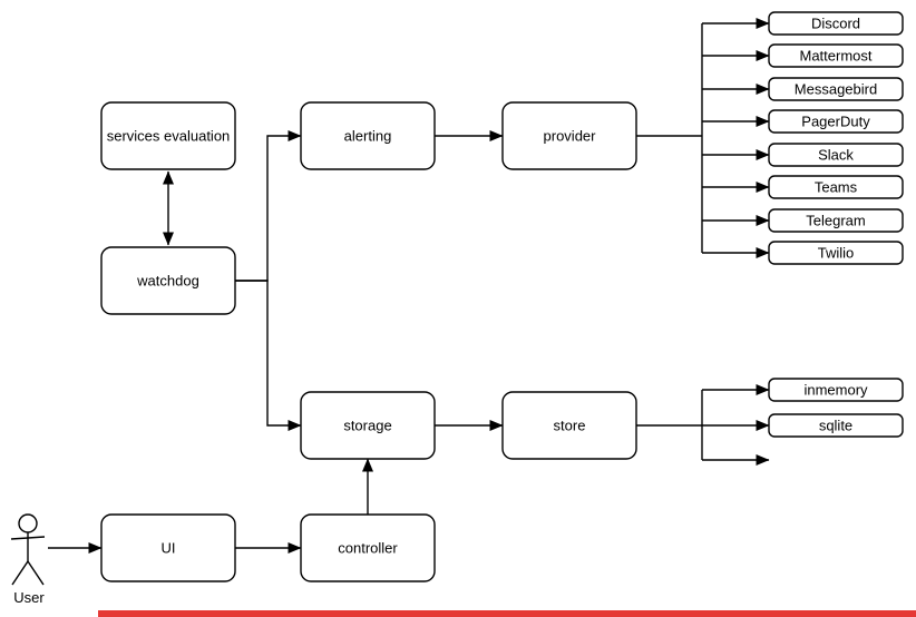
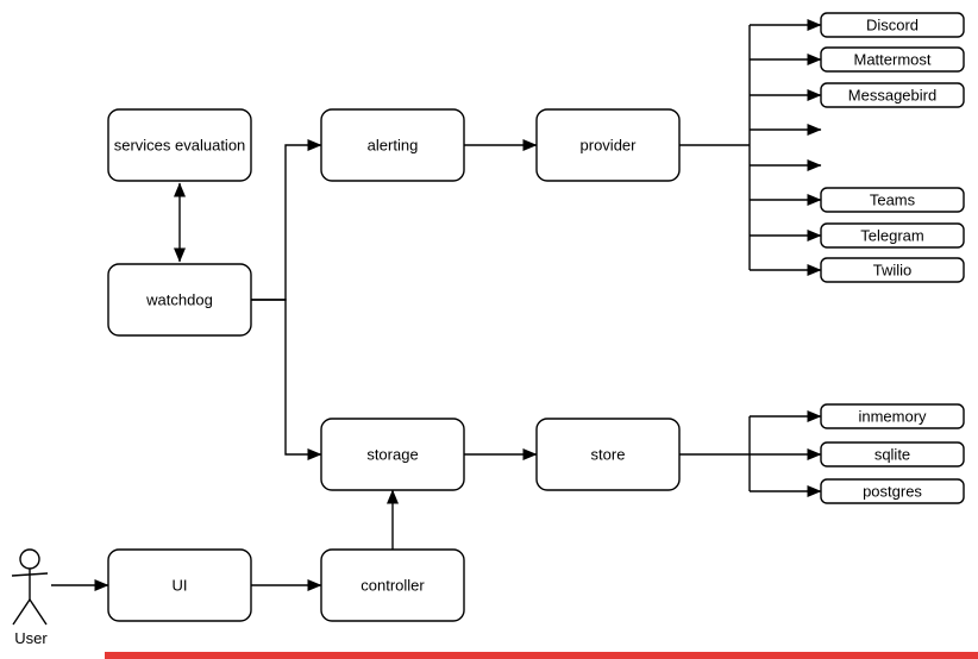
  services evaluation
  watchdog
  alerting
  provider
  storage
  store
  UI
  controller
  Discord
  Mattermost
  Messagebird
- PagerDuty
- Slack
  Teams
  Telegram
  Twilio
  inmemory
  sqlite
+ postgres
  User
